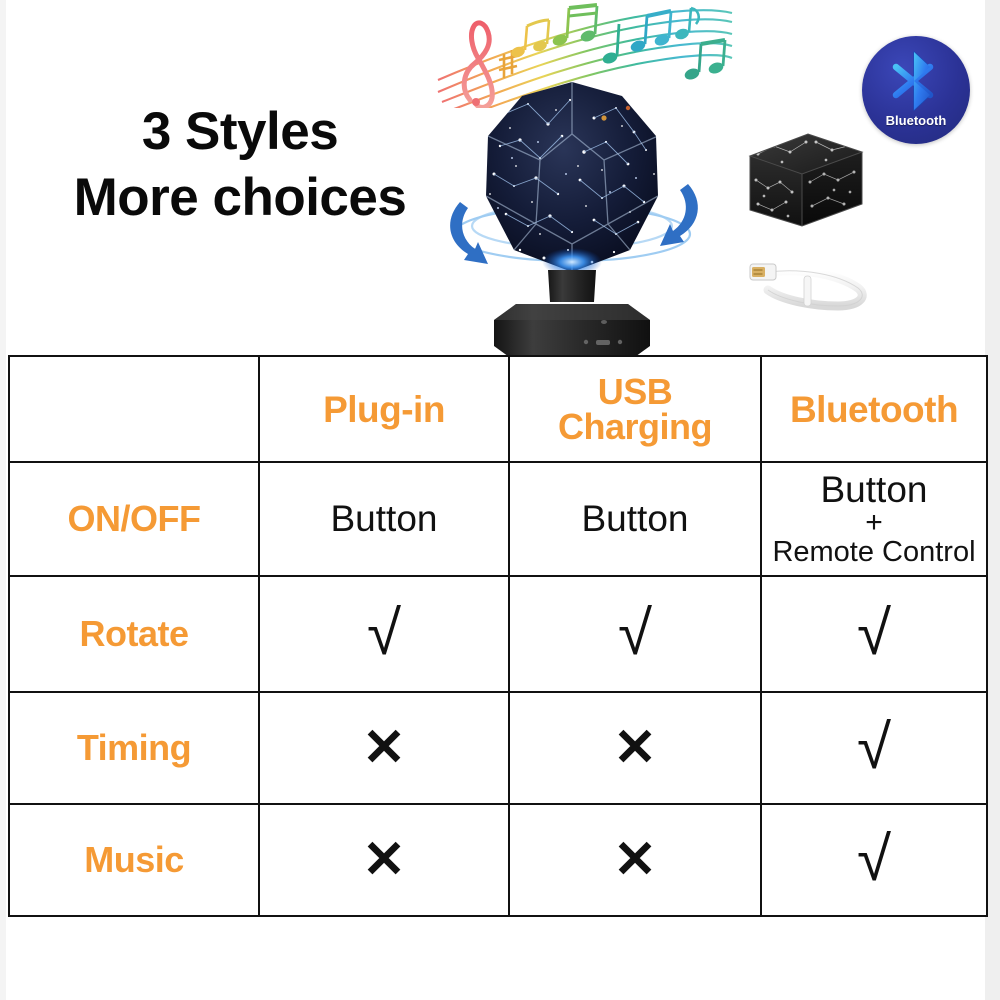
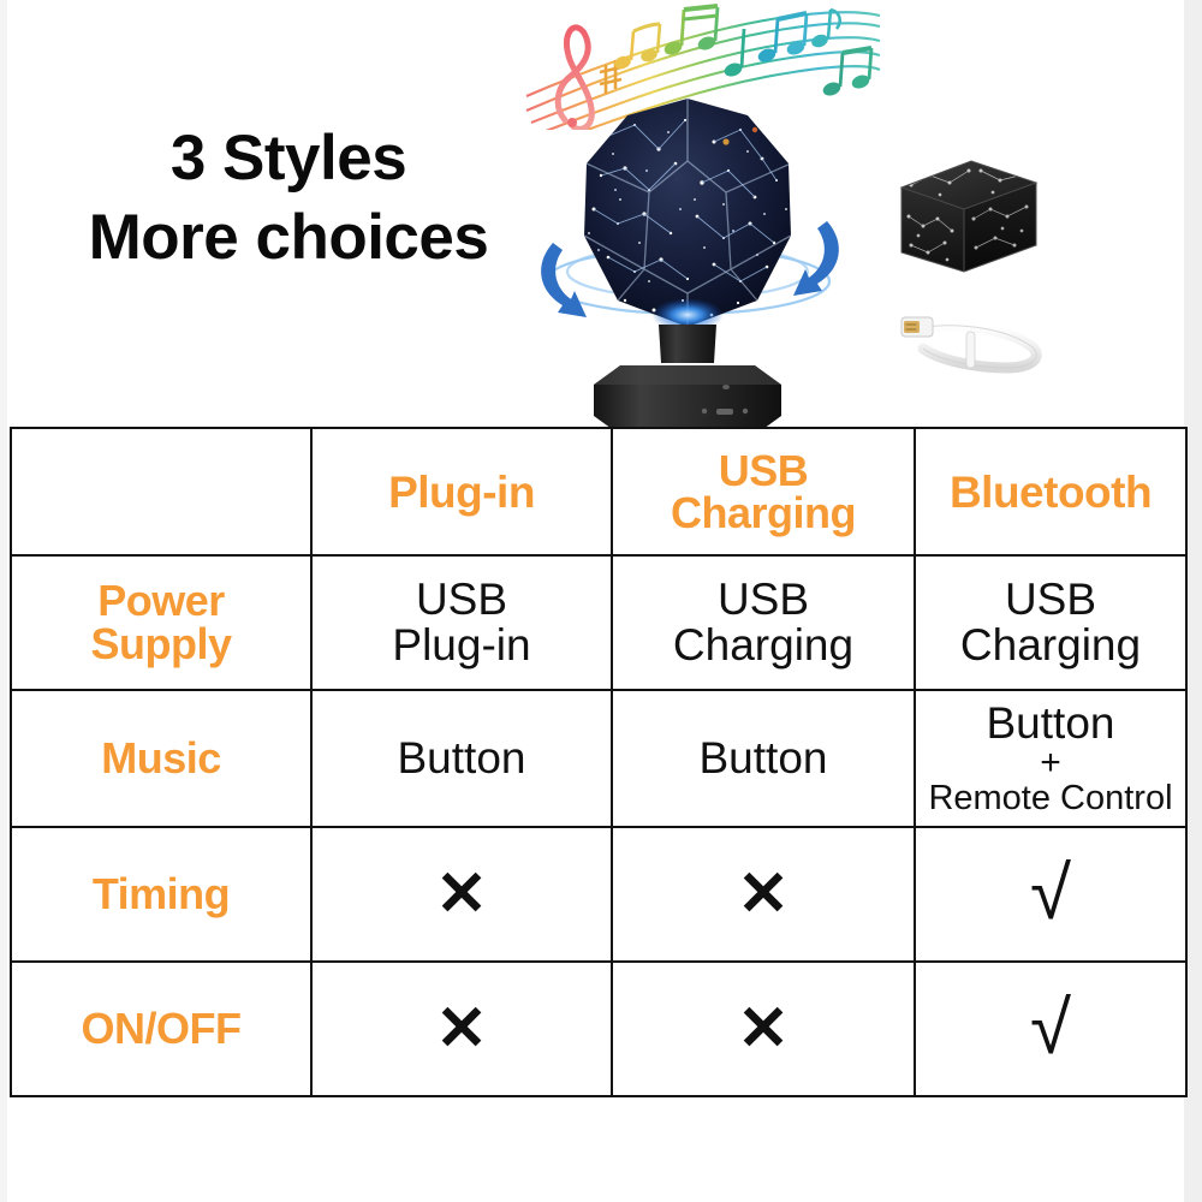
  3 Styles
  More choices
- Bluetooth
  	Plug-in	USB Charging	Bluetooth
+ Power Supply	USB Plug-in	USB Charging	USB Charging
- ON/OFF	Button	Button	Button + Remote Control
+ Music	Button	Button	Button + Remote Control
- Rotate	√	√	√
  Timing	✕	✕	√
- Music	✕	✕	√
+ ON/OFF	✕	✕	√
